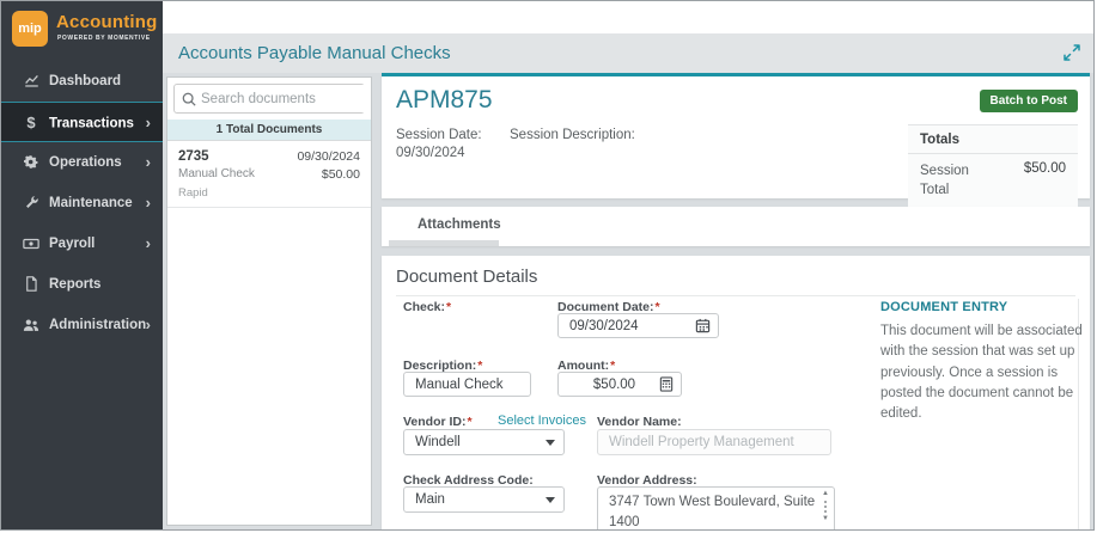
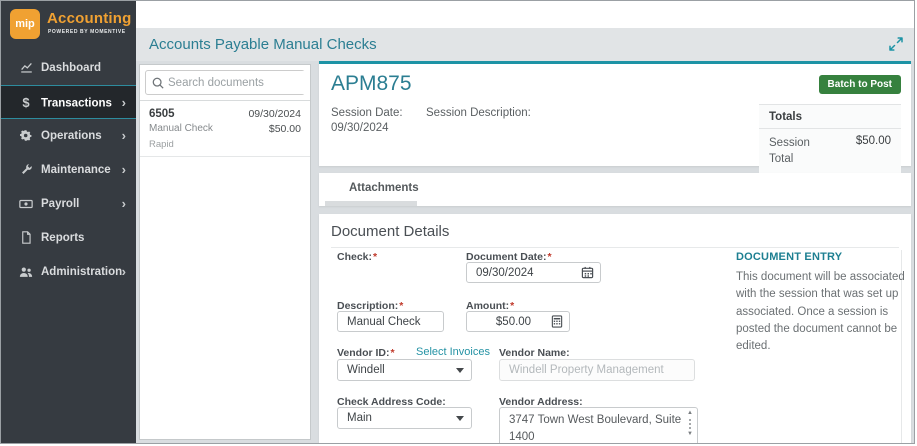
  mip
  Accounting
  Dashboard
  $ Transactions
  ›
  Operations
  ›
  Maintenance
  ›
  Payroll
  ›
  Reports
  Administration
  ›
  Accounts Payable Manual Checks
  Search documents
- 1 Total Documents
- 2735
+ 6505
  09/30/2024
  Manual Check
  $50.00
  Rapid
  APM875
  Session Date:
  09/30/2024
  Session Description:
  Batch to Post
  Totals
  Session Total
  $50.00
  Attachments
  Document Details
  Check:*
  Document Date:*
  09/30/2024
  Description:*
  Manual Check
  Amount:*
  $50.00
  Vendor ID:*
  Select Invoices
  Windell
  Vendor Name:
  Windell Property Management
  Check Address Code:
  Main
  Vendor Address:
  DOCUMENT ENTRY
- This document will be associated with the session that was set up previously. Once a session is posted the document cannot be edited.
+ This document will be associated with the session that was set up associated. Once a session is posted the document cannot be edited.
